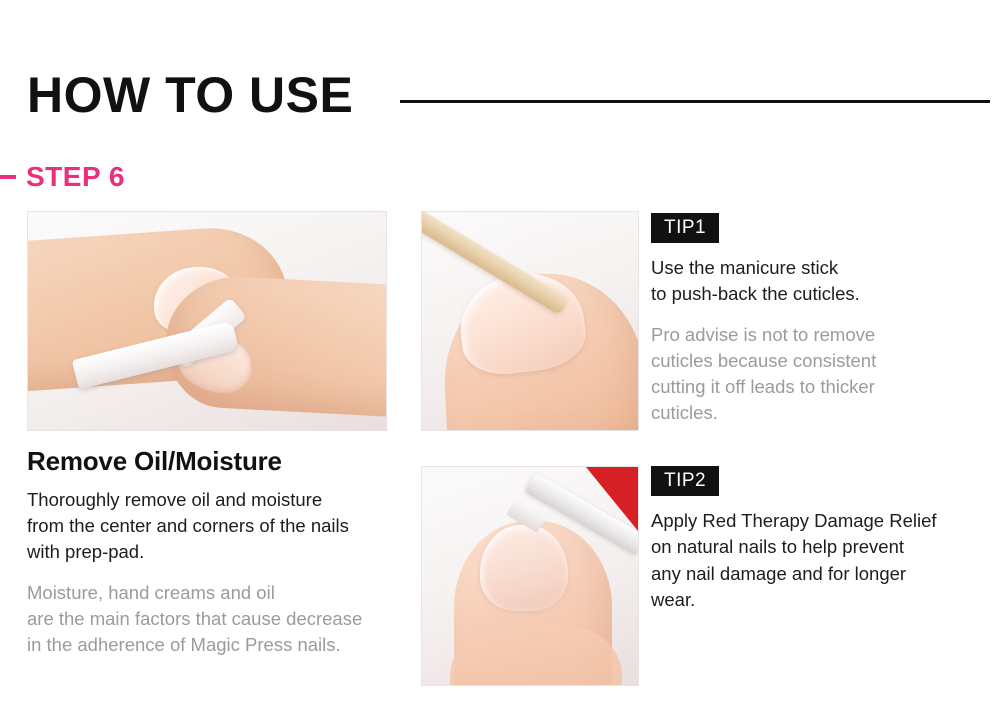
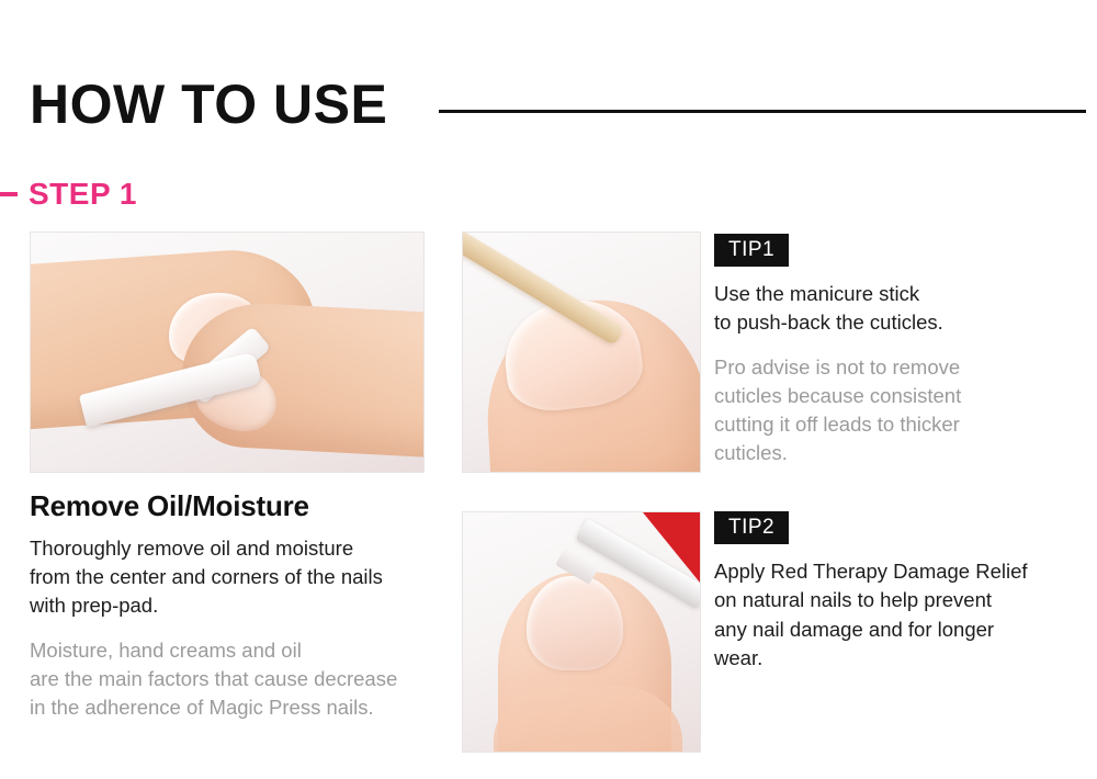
  HOW TO USE
- STEP 6
+ STEP 1
  Remove Oil/Moisture
  Thoroughly remove oil and moisture
  from the center and corners of the nails
  with prep-pad.
  Moisture, hand creams and oil
  are the main factors that cause decrease
  in the adherence of Magic Press nails.
  TIP1
  Use the manicure stick
  to push-back the cuticles.
  Pro advise is not to remove
  cuticles because consistent
  cutting it off leads to thicker
  cuticles.
  TIP2
  Apply Red Therapy Damage Relief
  on natural nails to help prevent
  any nail damage and for longer
  wear.
